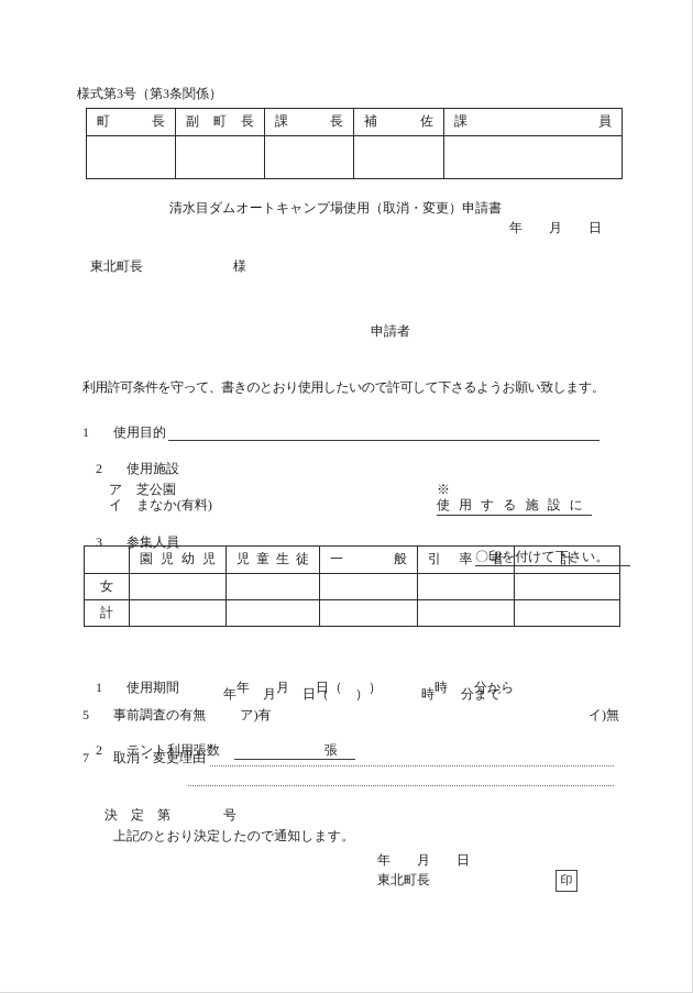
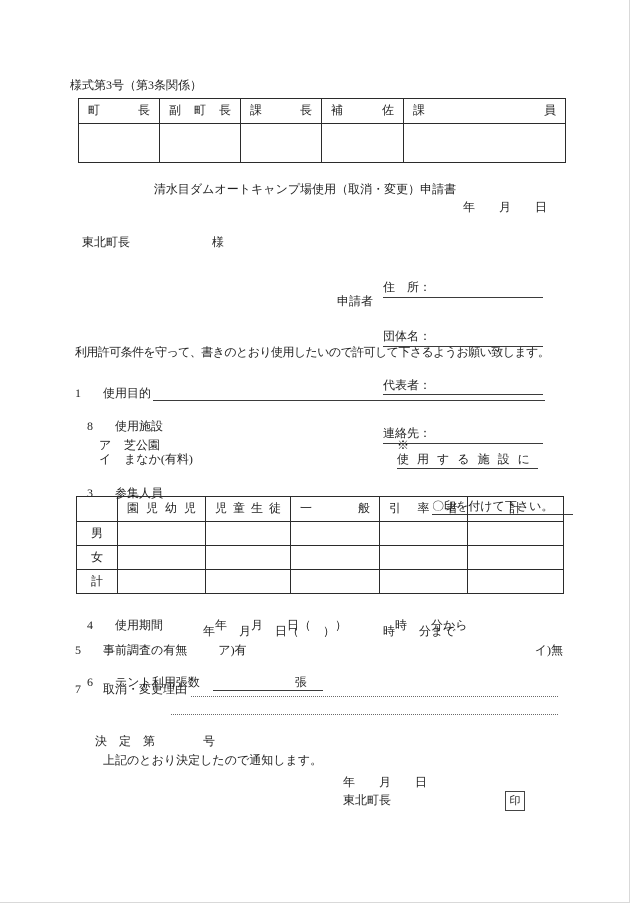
  様式第3号（第3条関係）
  町長	副町長	課長	補佐	課員
  清水目ダムオートキャンプ場使用（取消・変更）申請書
  年 月 日
  東北町長 様
  申請者
+ 住 所：
+ 団体名：
+ 代表者：
+ 連絡先：
  利用許可条件を守って、書きのとおり使用したいので許可して下さるようお願い致します。
  1
  使用目的
- 2 使用施設
+ 8 使用施設
  ア 芝公園
  イ まなか(有料)
  ※ 使用する施設に
  〇印を付けて下さい。
  3 参集人員
  	園児幼児	児童生徒	一般	引率者	計
+ 男
  女
  計
- 1 使用期間 年 月 日（ ） 時 分から
+ 4 使用期間 年 月 日（ ） 時 分から
  年 月 日（ ） 時 分まで
  5
  事前調査の有無
  ア)有
  イ)無
- 2 テント利用張数 張
+ 6 テント利用張数 張
  7
  取消・変更理由
  決 定 第 号
  上記のとおり決定したので通知します。
  年 月 日
  東北町長
  印
